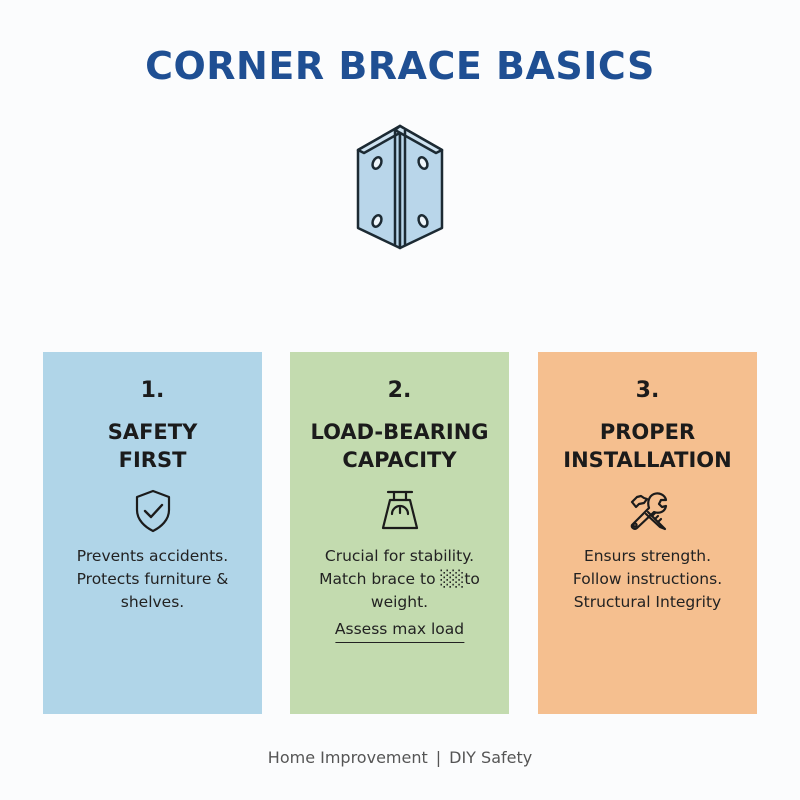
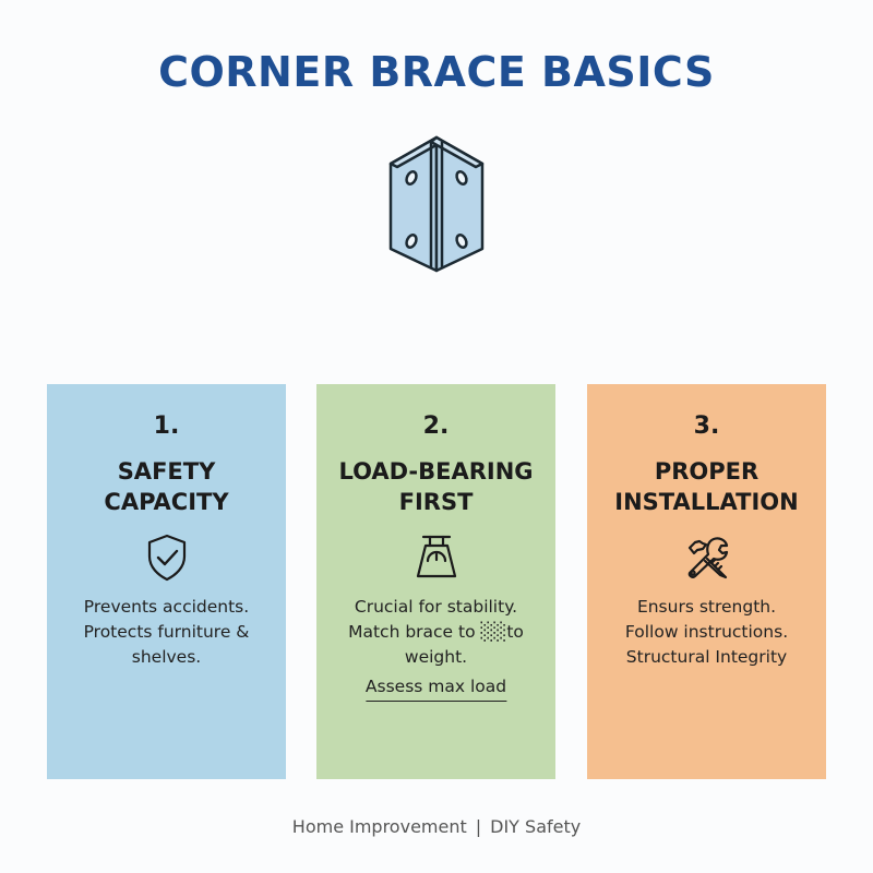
  CORNER BRACE BASICS
  1.
  SAFETY
- FIRST
+ CAPACITY
  Prevents accidents.
  Protects furniture &
  shelves.
  2.
  LOAD-BEARING
- CAPACITY
+ FIRST
  Crucial for stability.
  Match brace to ░░to
  weight.
  Assess max load
  3.
  PROPER
  INSTALLATION
  Ensurs strength.
  Follow instructions.
  Structural Integrity
  Home Improvement | DIY Safety
